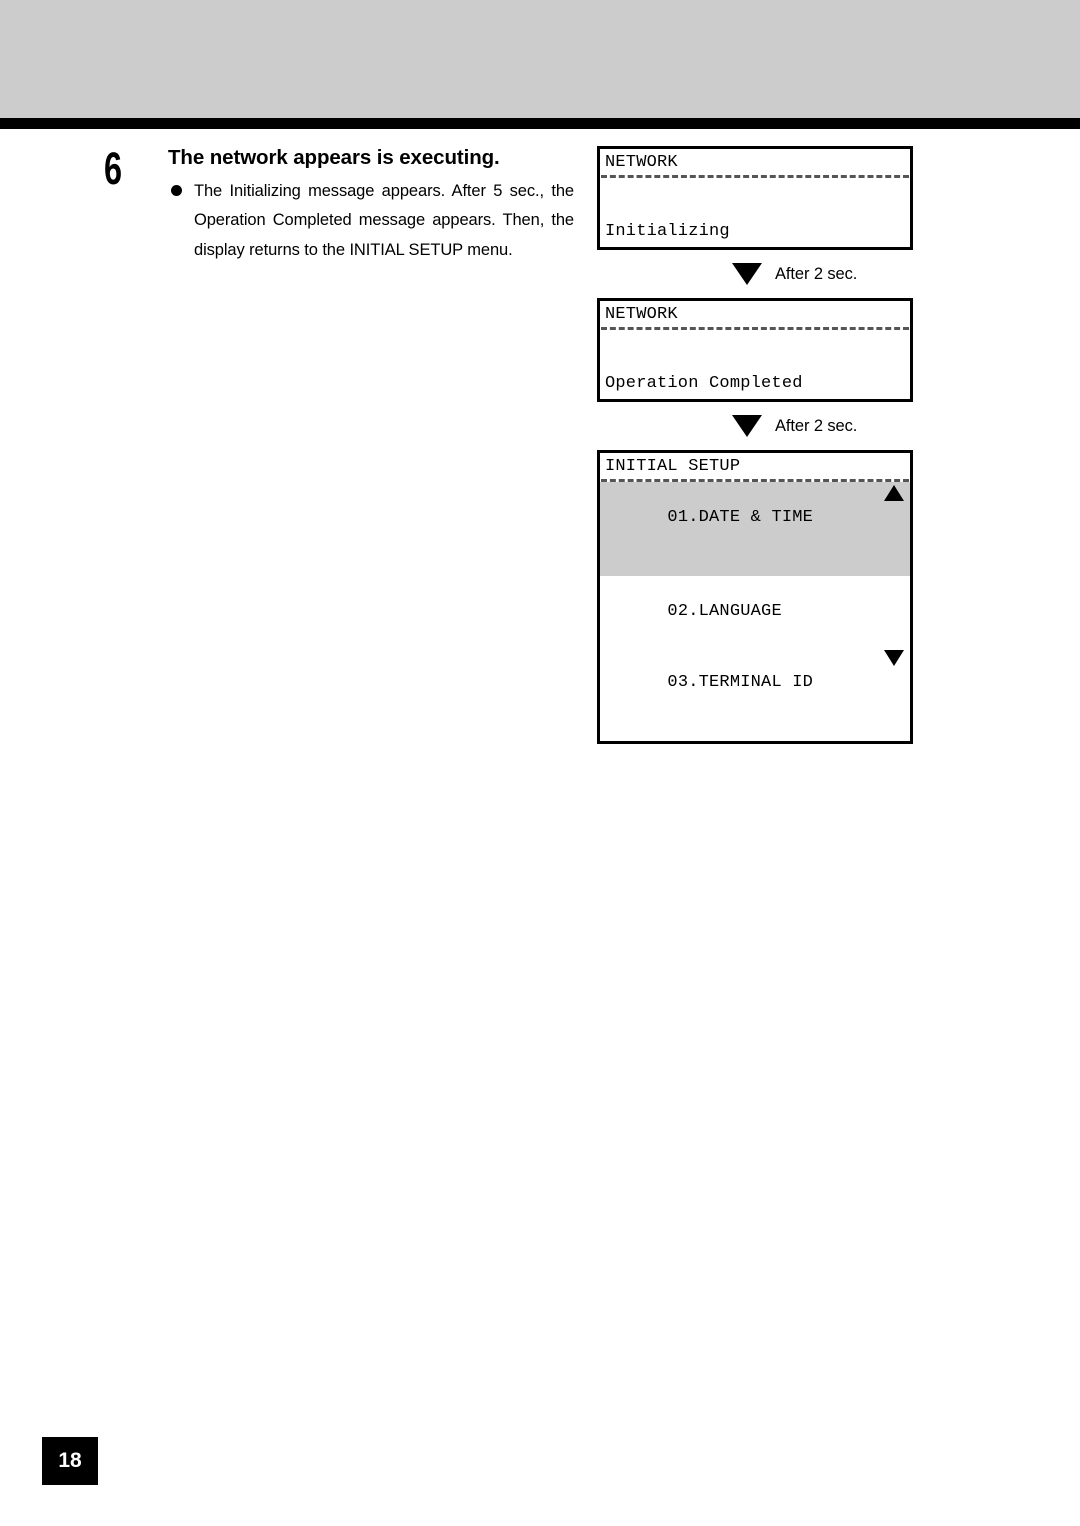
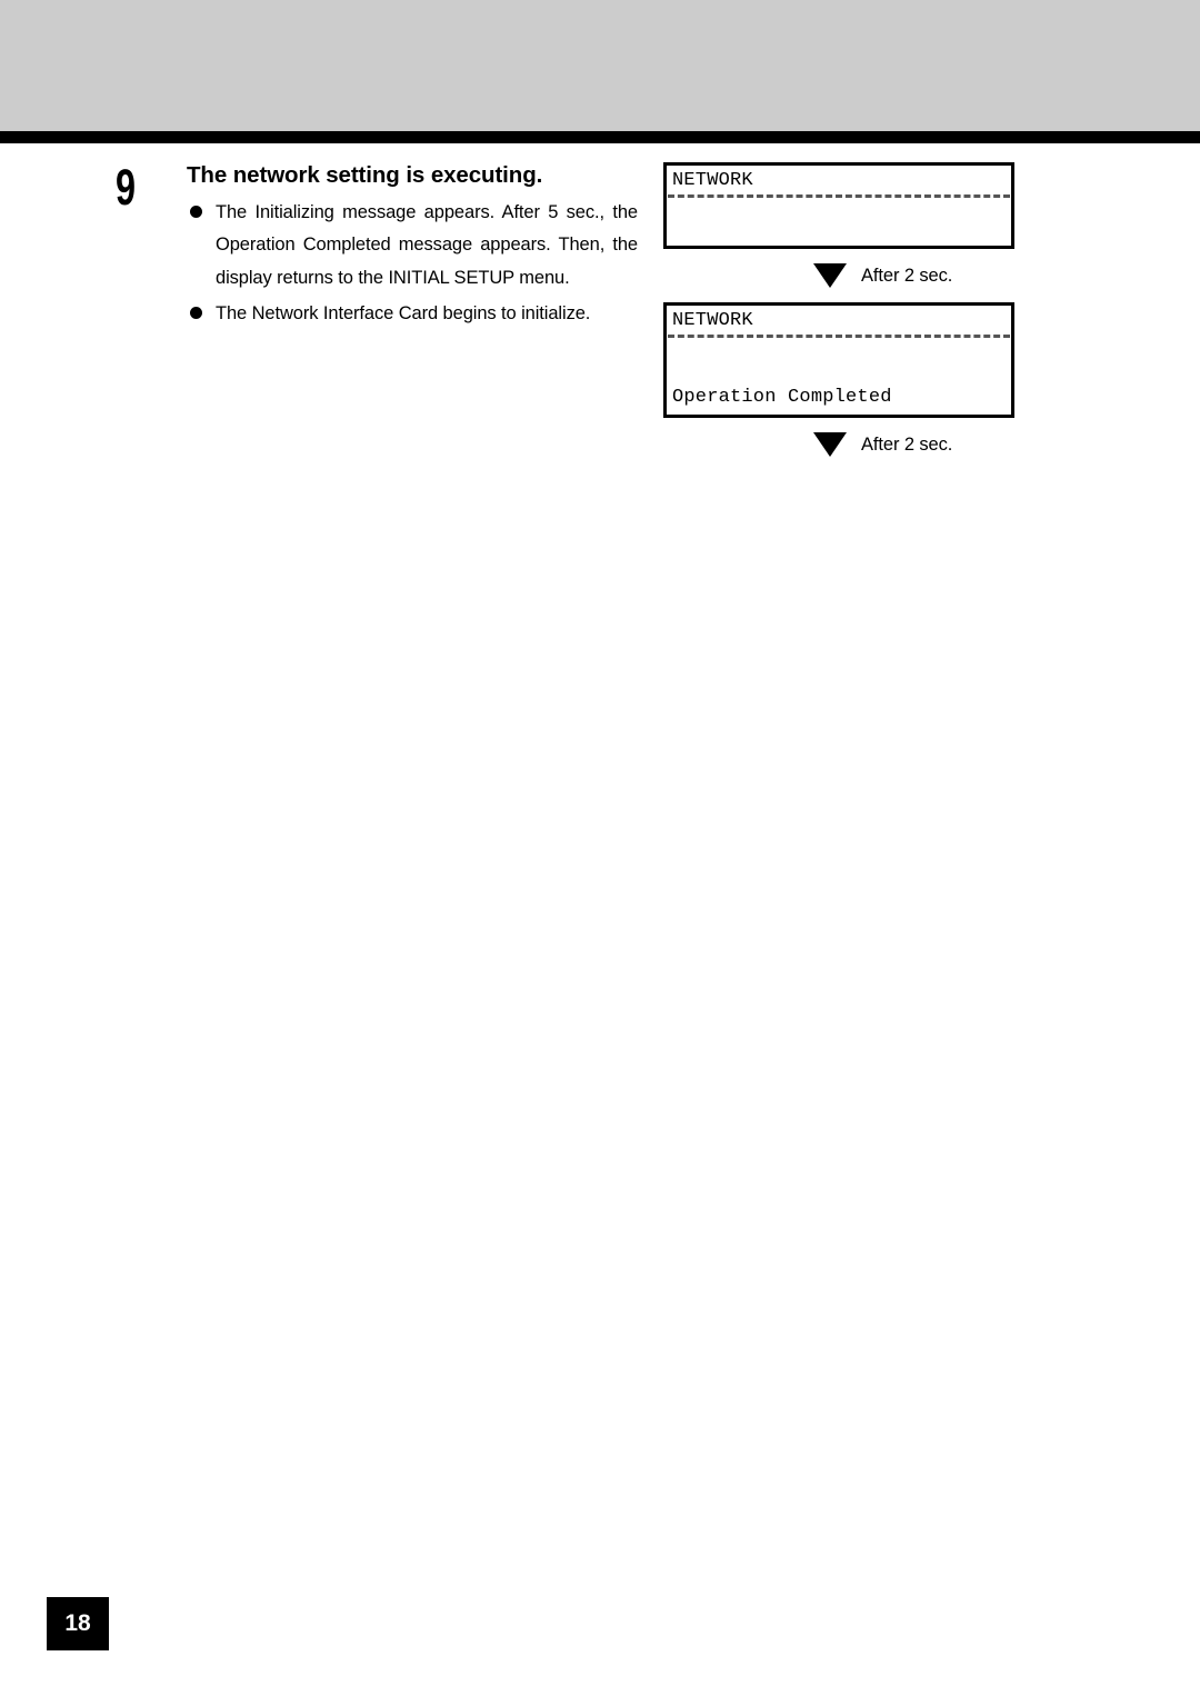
- 6
+ 9
- The network appears is executing.
+ The network setting is executing.
  The Initializing message appears. After 5 sec., the Operation Completed message appears. Then, the display returns to the INITIAL SETUP menu.
+ The Network Interface Card begins to initialize.
  NETWORK
- Initializing
  After 2 sec.
  NETWORK
  Operation Completed
  After 2 sec.
- INITIAL SETUP
- 01.DATE & TIME
- 02.LANGUAGE
- 03.TERMINAL ID
  18
